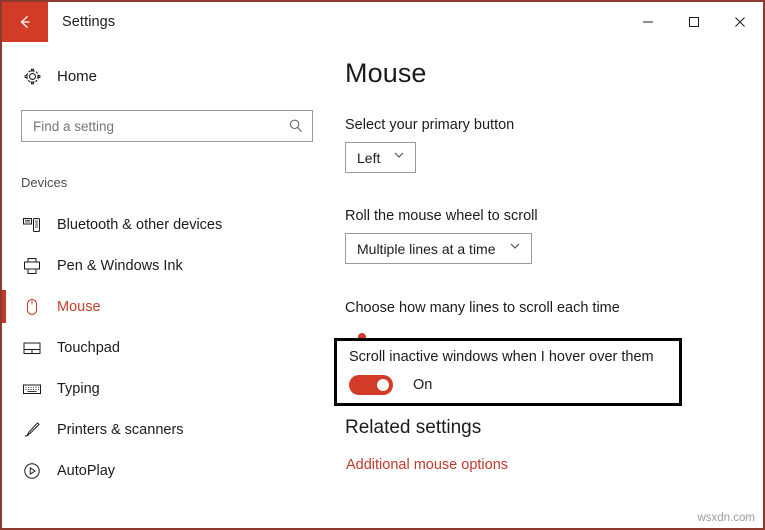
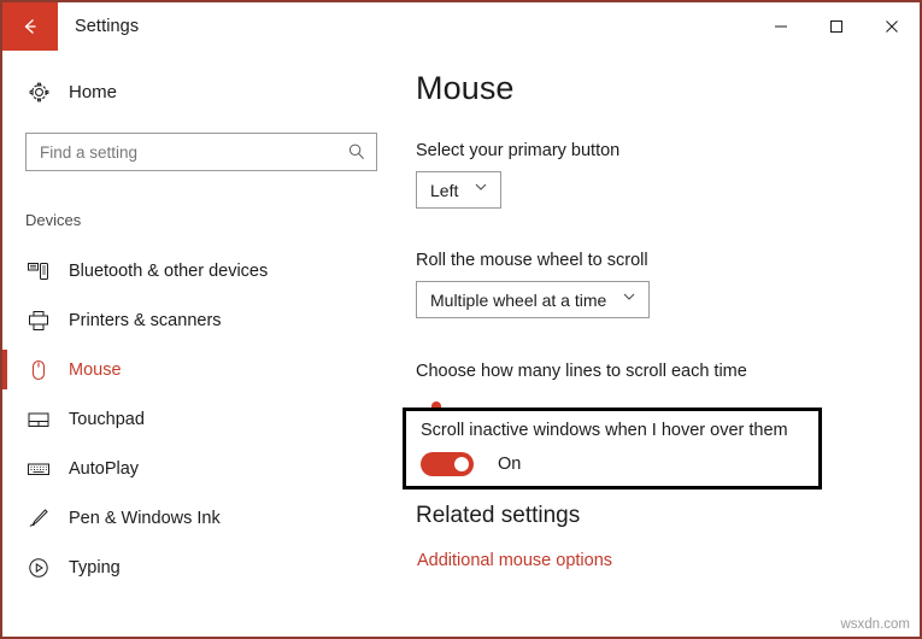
  Settings
  Home
  Find a setting
  Devices
  Bluetooth & other devices
- Pen & Windows Ink
+ Printers & scanners
  Mouse
  Touchpad
- Typing
+ AutoPlay
- Printers & scanners
+ Pen & Windows Ink
- AutoPlay
+ Typing
  Mouse
  Select your primary button
  Left
  Roll the mouse wheel to scroll
- Multiple lines at a time
+ Multiple wheel at a time
  Choose how many lines to scroll each time
  Scroll inactive windows when I hover over them
  On
  Related settings
  Additional mouse options
  wsxdn.com
